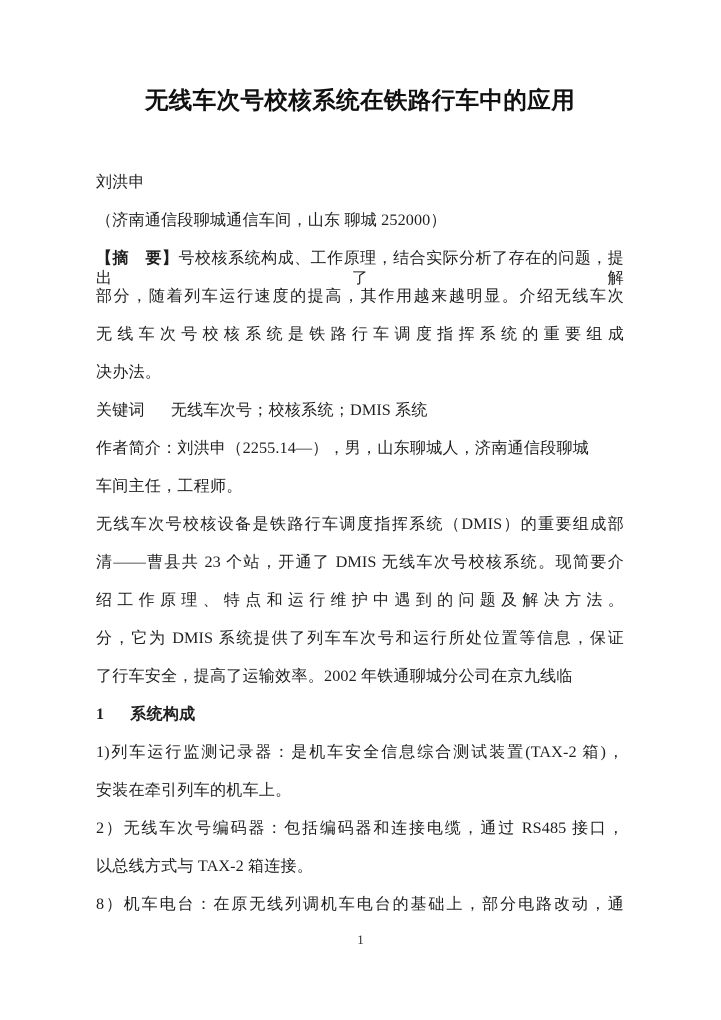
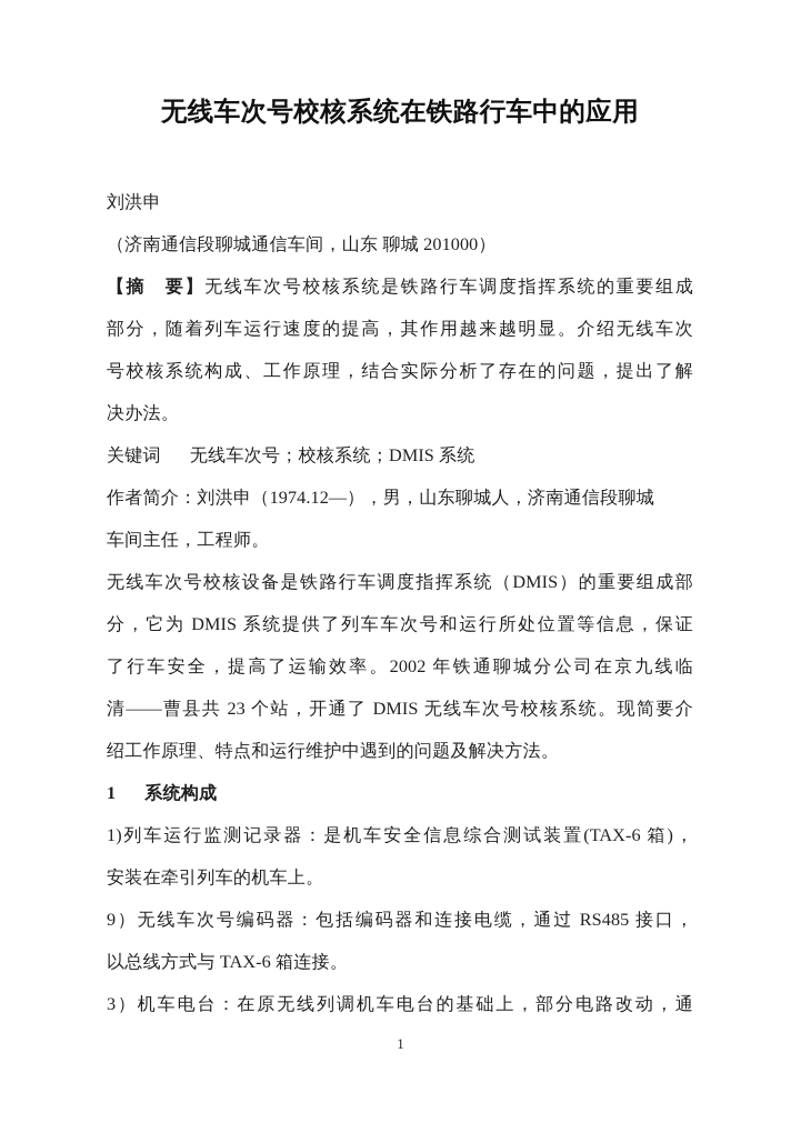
  无线车次号校核系统在铁路行车中的应用
  刘洪申
- （济南通信段聊城通信车间，山东 聊城 252000）
+ （济南通信段聊城通信车间，山东 聊城 201000）
- 【摘 要】号校核系统构成、工作原理，结合实际分析了存在的问题，提出了解
+ 【摘 要】无线车次号校核系统是铁路行车调度指挥系统的重要组成
  部分，随着列车运行速度的提高，其作用越来越明显。介绍无线车次
- 无线车次号校核系统是铁路行车调度指挥系统的重要组成
+ 号校核系统构成、工作原理，结合实际分析了存在的问题，提出了解
  决办法。
  关键词 无线车次号；校核系统；DMIS 系统
- 作者简介：刘洪申（2255.14—），男，山东聊城人，济南通信段聊城
+ 作者简介：刘洪申（1974.12—），男，山东聊城人，济南通信段聊城
  车间主任，工程师。
  无线车次号校核设备是铁路行车调度指挥系统（DMIS）的重要组成部
- 清——曹县共 23 个站，开通了 DMIS 无线车次号校核系统。现简要介
+ 分，它为 DMIS 系统提供了列车车次号和运行所处位置等信息，保证
- 绍工作原理、特点和运行维护中遇到的问题及解决方法。
+ 了行车安全，提高了运输效率。2002 年铁通聊城分公司在京九线临
- 分，它为 DMIS 系统提供了列车车次号和运行所处位置等信息，保证
+ 清——曹县共 23 个站，开通了 DMIS 无线车次号校核系统。现简要介
- 了行车安全，提高了运输效率。2002 年铁通聊城分公司在京九线临
+ 绍工作原理、特点和运行维护中遇到的问题及解决方法。
  1 系统构成
- 1)列车运行监测记录器：是机车安全信息综合测试装置(TAX-2 箱)，
+ 1)列车运行监测记录器：是机车安全信息综合测试装置(TAX-6 箱)，
  安装在牵引列车的机车上。
- 2）无线车次号编码器：包括编码器和连接电缆，通过 RS485 接口，
+ 9）无线车次号编码器：包括编码器和连接电缆，通过 RS485 接口，
- 以总线方式与 TAX-2 箱连接。
+ 以总线方式与 TAX-6 箱连接。
- 8）机车电台：在原无线列调机车电台的基础上，部分电路改动，通
+ 3）机车电台：在原无线列调机车电台的基础上，部分电路改动，通
  1
